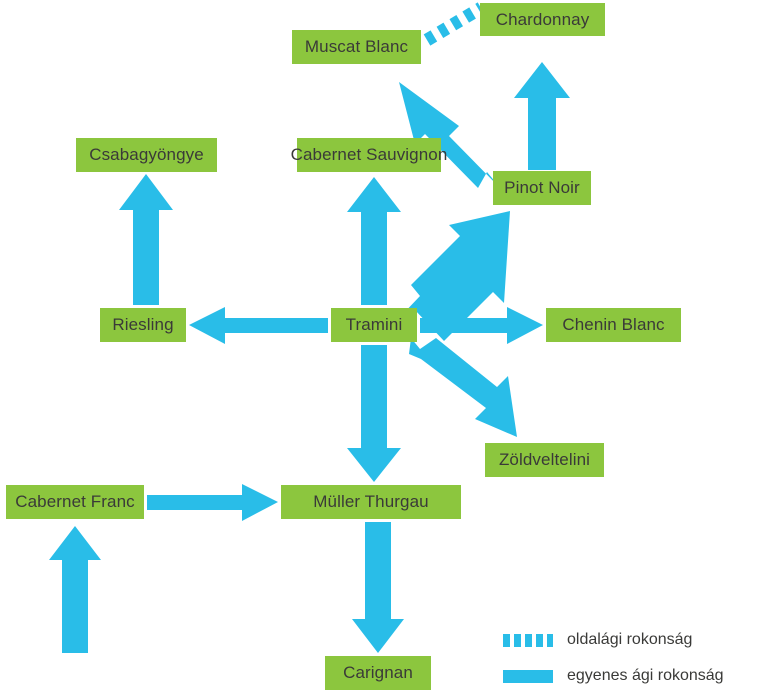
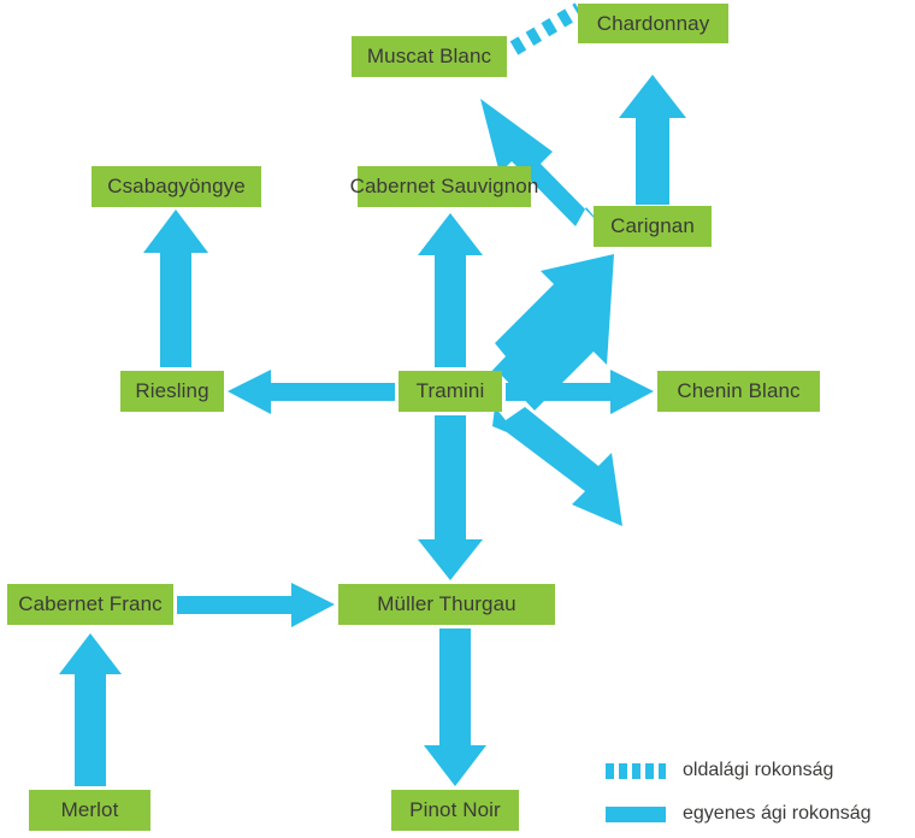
  Chardonnay
  Muscat Blanc
  Csabagyöngye
  Cabernet Sauvignon
- Pinot Noir
+ Carignan
  Riesling
  Tramini
  Chenin Blanc
- Zöldveltelini
  Cabernet Franc
  Müller Thurgau
+ Merlot
- Carignan
+ Pinot Noir
  oldalági rokonság
  egyenes ági rokonság
